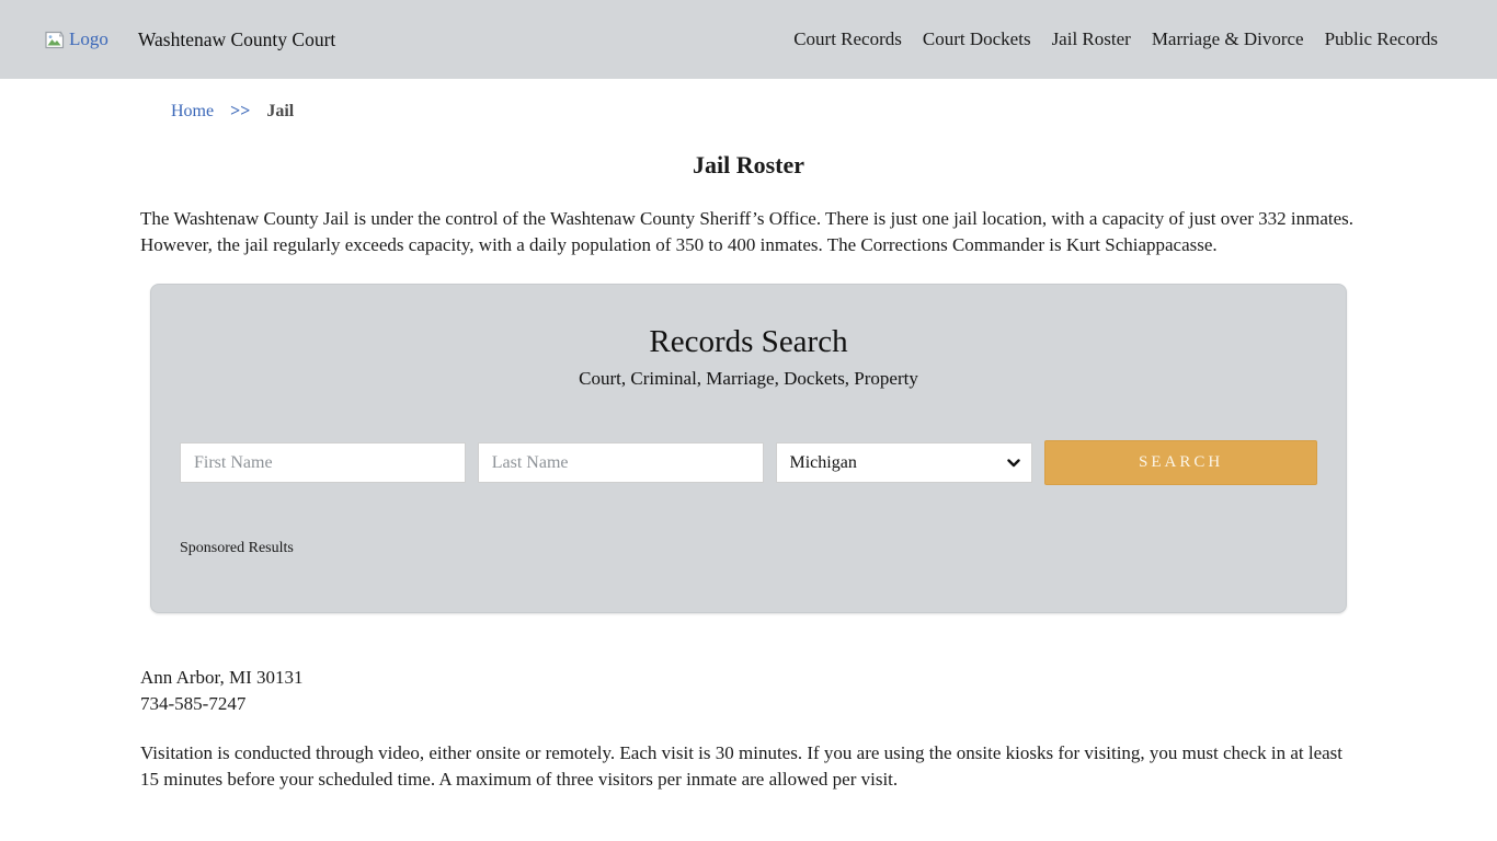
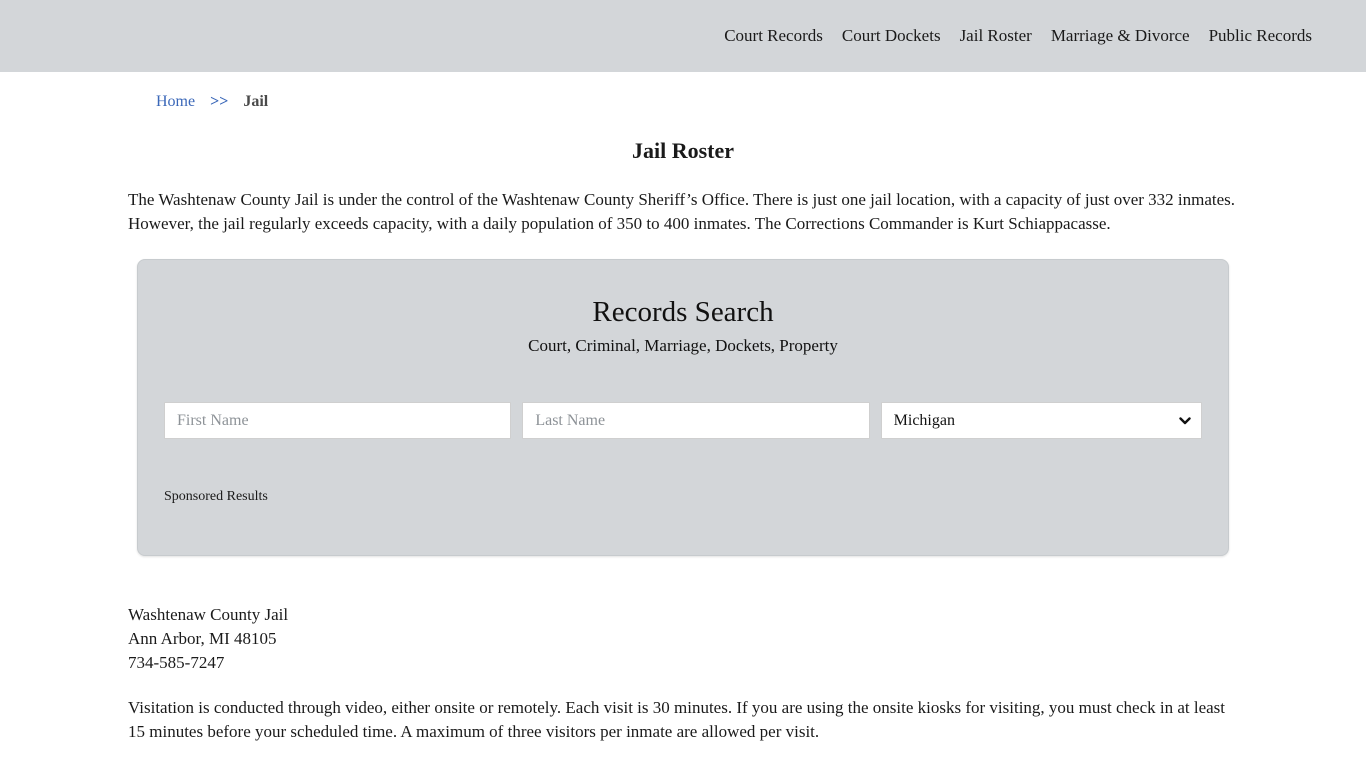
- Logo
- Washtenaw County Court
  Court Records
  Court Dockets
  Jail Roster
  Marriage & Divorce
  Public Records
  Home >> Jail
  Jail Roster
  The Washtenaw County Jail is under the control of the Washtenaw County Sheriff’s Office. There is just one jail location, with a capacity of just over 332 inmates. However, the jail regularly exceeds capacity, with a daily population of 350 to 400 inmates. The Corrections Commander is Kurt Schiappacasse.
  Records Search
  Court, Criminal, Marriage, Dockets, Property
  First Name
  Last Name
  Michigan
- SEARCH
  Sponsored Results
+ Washtenaw County Jail
- Ann Arbor, MI 30131
+ Ann Arbor, MI 48105
  734-585-7247
  Visitation is conducted through video, either onsite or remotely. Each visit is 30 minutes. If you are using the onsite kiosks for visiting, you must check in at least 15 minutes before your scheduled time. A maximum of three visitors per inmate are allowed per visit.
